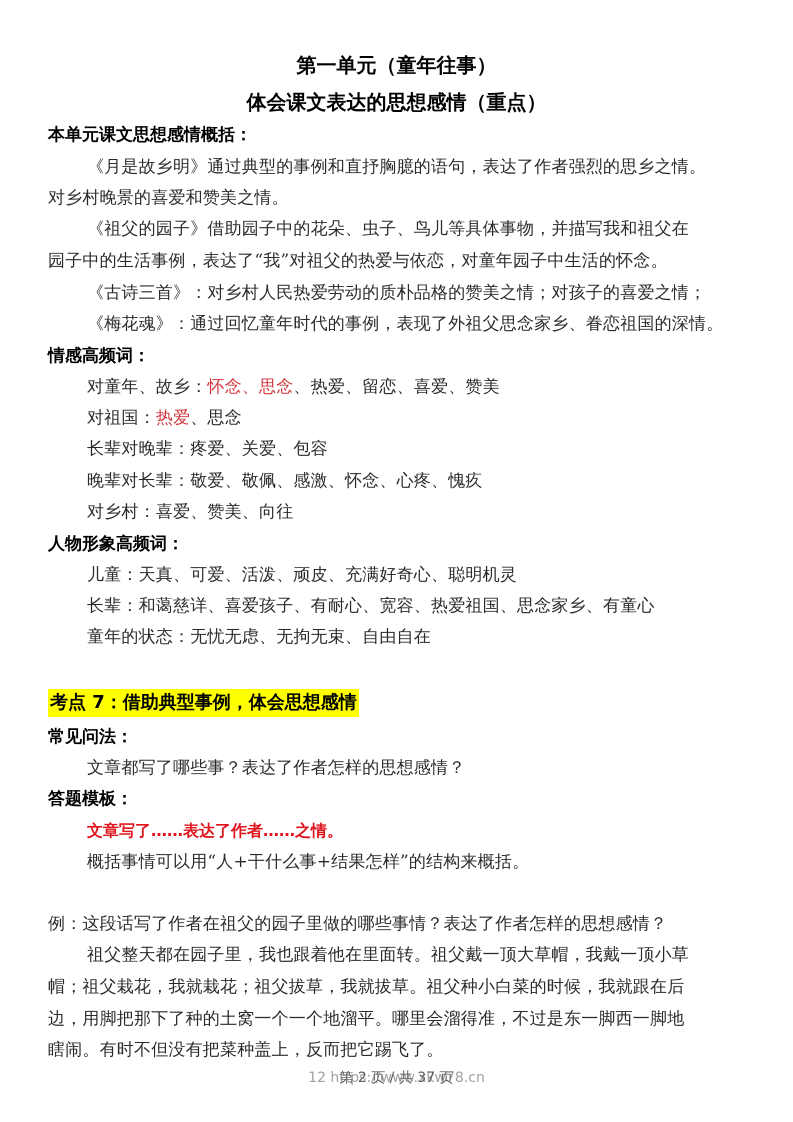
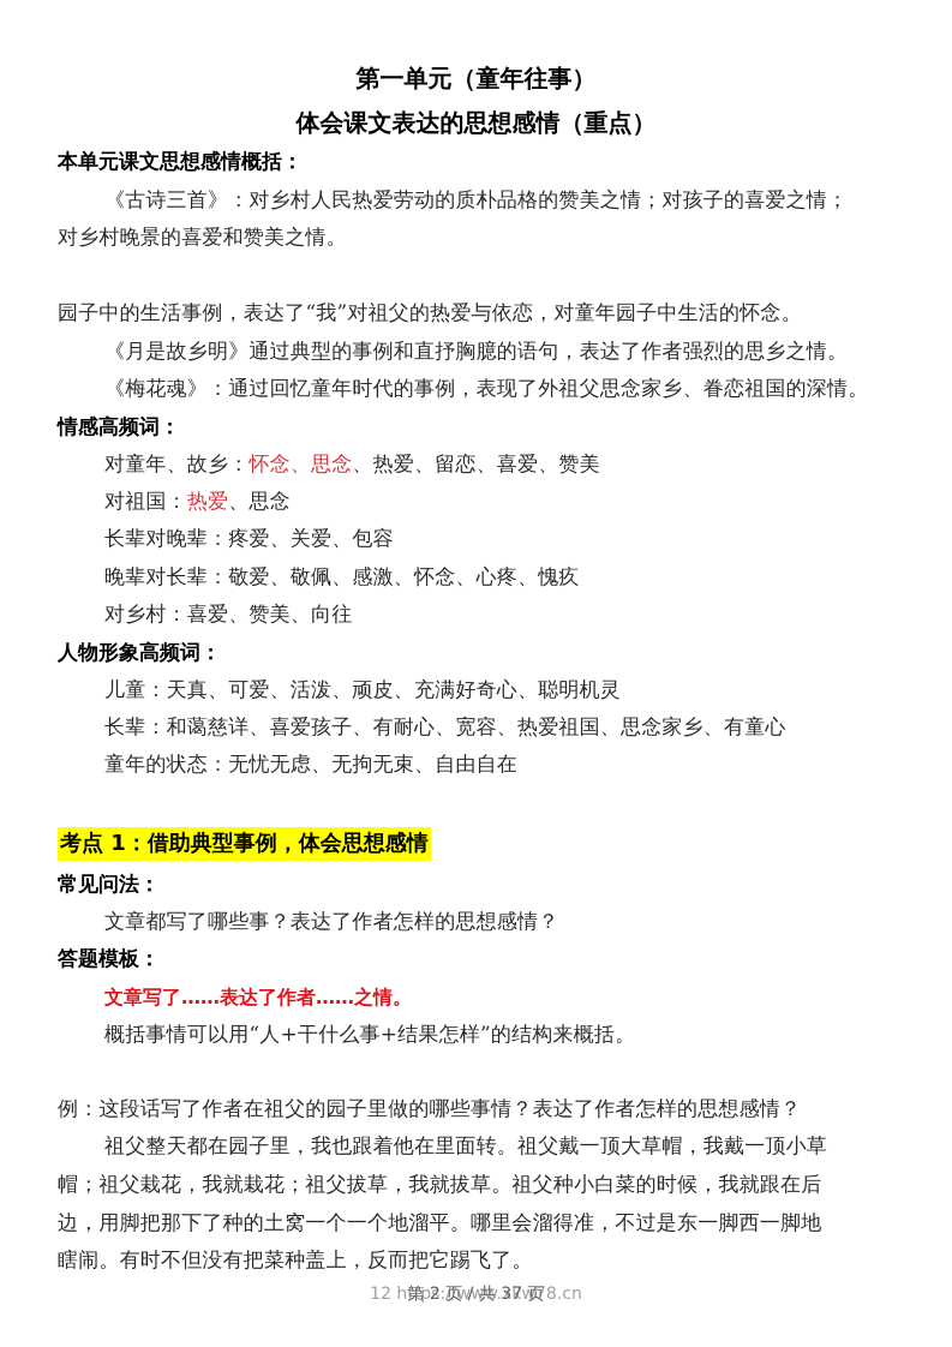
  第一单元（童年往事）
  体会课文表达的思想感情（重点）
  本单元课文思想感情概括：
- 《月是故乡明》通过典型的事例和直抒胸臆的语句，表达了作者强烈的思乡之情。
+ 《古诗三首》：对乡村人民热爱劳动的质朴品格的赞美之情；对孩子的喜爱之情；
  对乡村晚景的喜爱和赞美之情。
- 《祖父的园子》借助园子中的花朵、虫子、鸟儿等具体事物，并描写我和祖父在
  园子中的生活事例，表达了“我”对祖父的热爱与依恋，对童年园子中生活的怀念。
- 《古诗三首》：对乡村人民热爱劳动的质朴品格的赞美之情；对孩子的喜爱之情；
+ 《月是故乡明》通过典型的事例和直抒胸臆的语句，表达了作者强烈的思乡之情。
  《梅花魂》：通过回忆童年时代的事例，表现了外祖父思念家乡、眷恋祖国的深情。
  情感高频词：
  对童年、故乡：怀念、思念、热爱、留恋、喜爱、赞美
  对祖国：热爱、思念
  长辈对晚辈：疼爱、关爱、包容
  晚辈对长辈：敬爱、敬佩、感激、怀念、心疼、愧疚
  对乡村：喜爱、赞美、向往
  人物形象高频词：
  儿童：天真、可爱、活泼、顽皮、充满好奇心、聪明机灵
  长辈：和蔼慈详、喜爱孩子、有耐心、宽容、热爱祖国、思念家乡、有童心
  童年的状态：无忧无虑、无拘无束、自由自在
- 考点 7：借助典型事例，体会思想感情
+ 考点 1：借助典型事例，体会思想感情
  常见问法：
  文章都写了哪些事？表达了作者怎样的思想感情？
  答题模板：
  文章写了……表达了作者……之情。
  概括事情可以用“人+干什么事+结果怎样”的结构来概括。
  例：这段话写了作者在祖父的园子里做的哪些事情？表达了作者怎样的思想感情？
  祖父整天都在园子里，我也跟着他在里面转。祖父戴一顶大草帽，我戴一顶小草
  帽；祖父栽花，我就栽花；祖父拔草，我就拔草。祖父种小白菜的时候，我就跟在后
  边，用脚把那下了种的土窝一个一个地溜平。哪里会溜得准，不过是东一脚西一脚地
  瞎闹。有时不但没有把菜种盖上，反而把它踢飞了。
  第 2 页 / 共 37 页
  12 https://www.xkw78.cn
